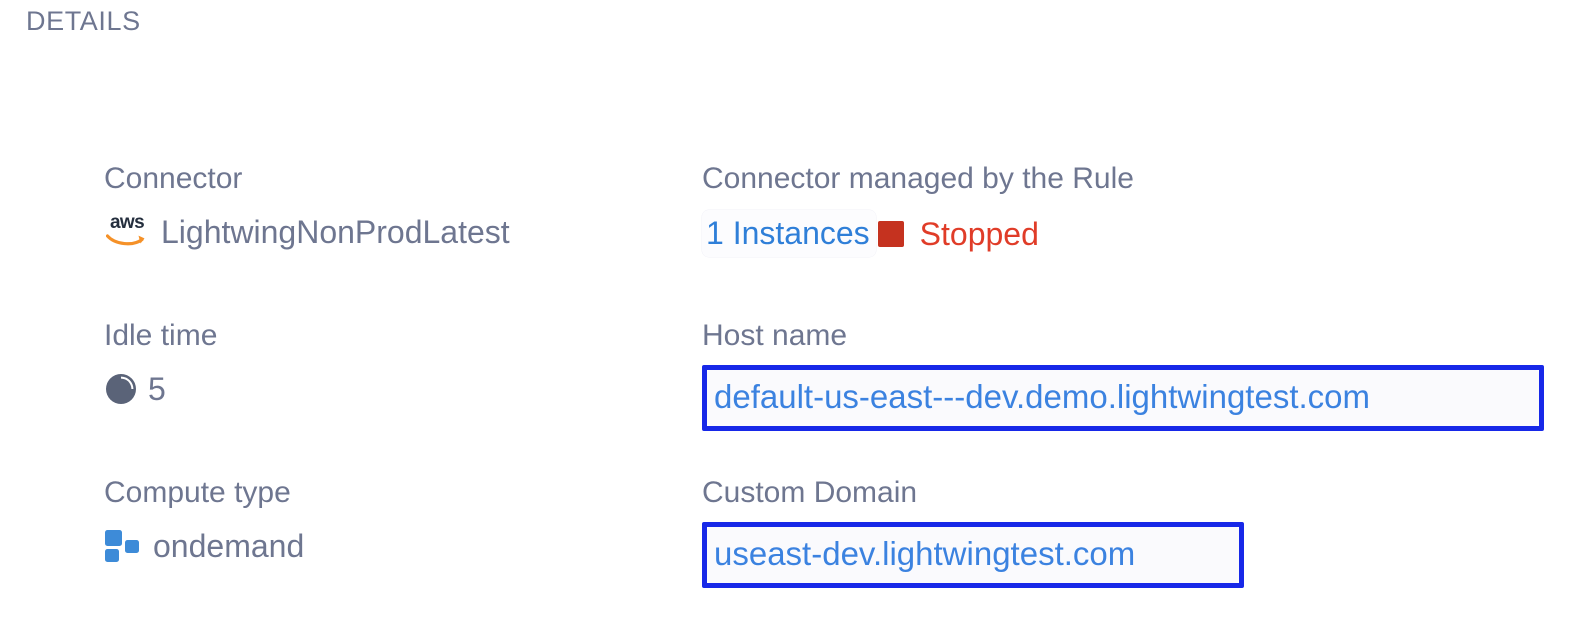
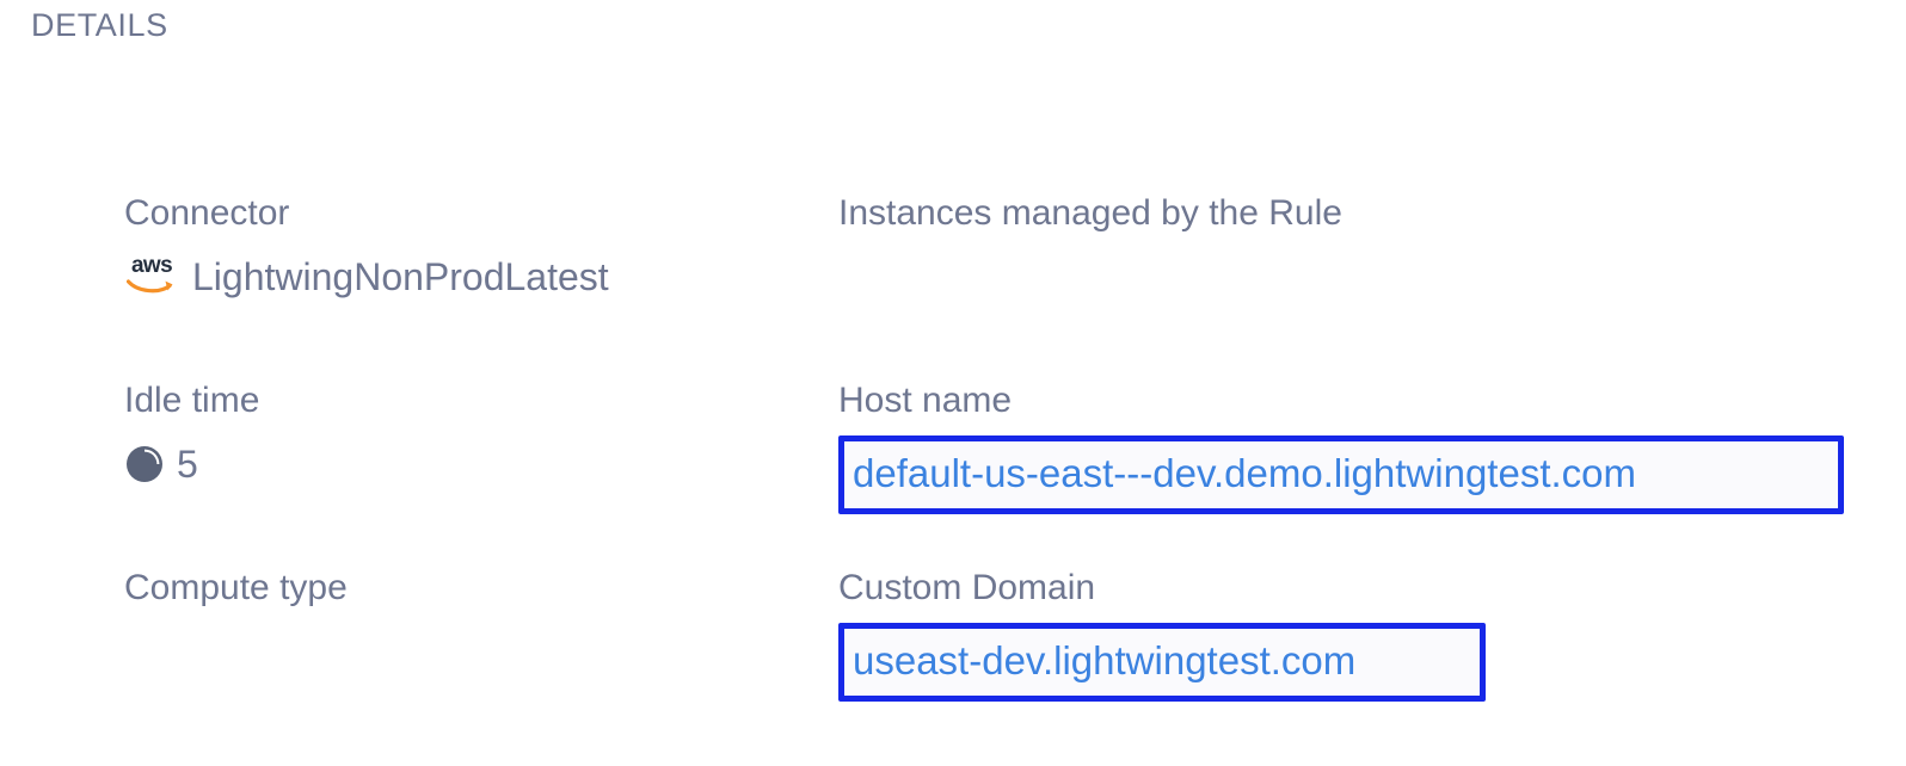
  DETAILS
  Connector
  aws
  LightwingNonProdLatest
- Connector managed by the Rule
+ Instances managed by the Rule
- 1 Instances
- Stopped
  Idle time
  5
  Host name
  default-us-east---dev.demo.lightwingtest.com
  Compute type
- ondemand
  Custom Domain
  useast-dev.lightwingtest.com
